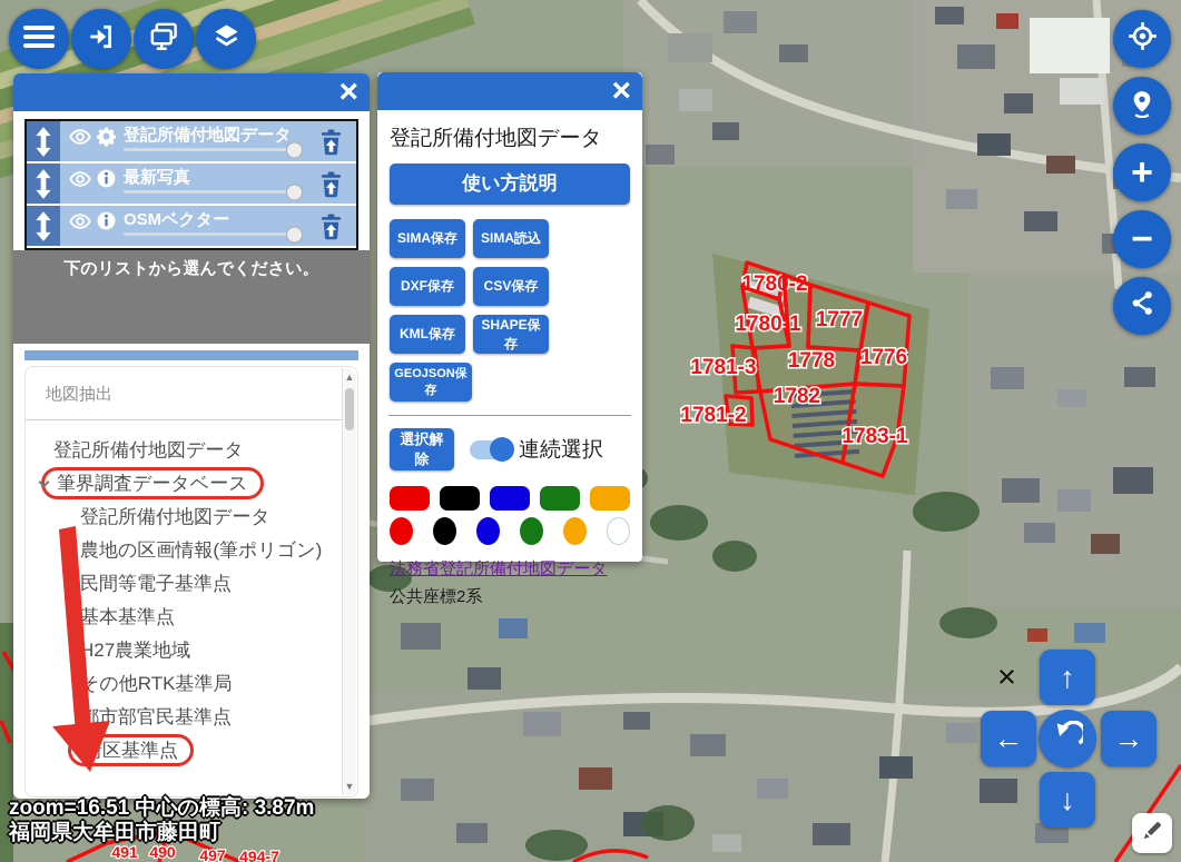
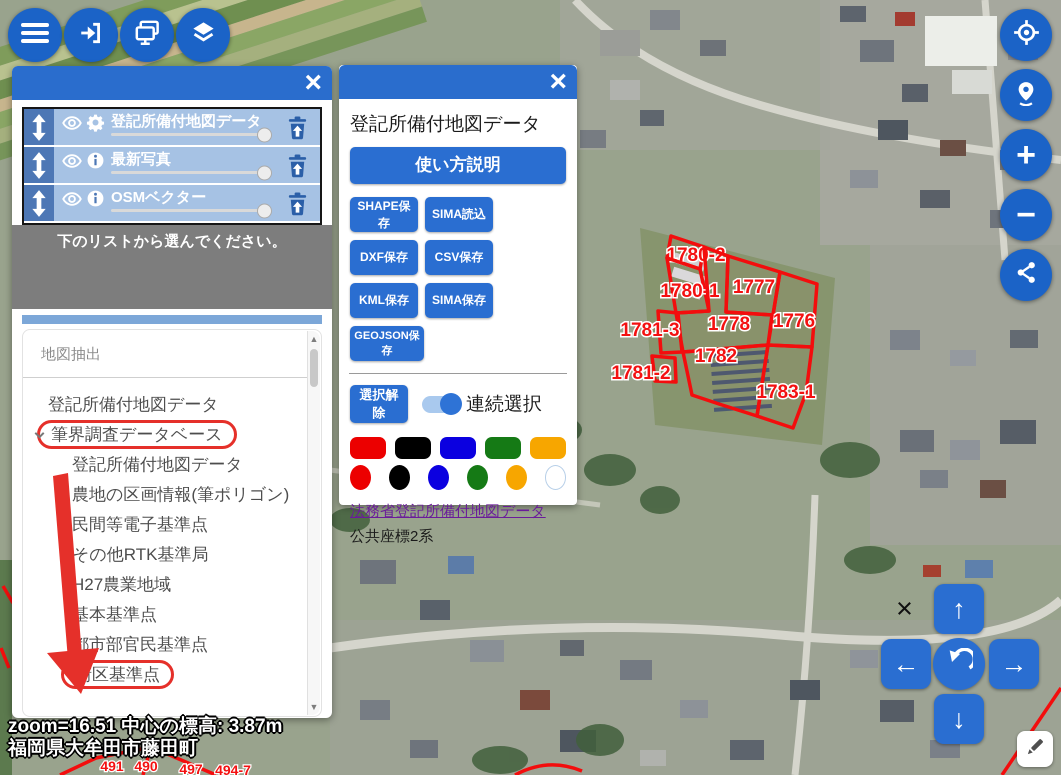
  1780-2
  1780-1
  1777
  1776
  1778
  1782
  1783-1
  1781-3
  1781-2
  491
  490
  497
  494-7
  +
  −
  ×
  登記所備付地図データ
  最新写真
  OSMベクター
  下のリストから選んでください。
  地図抽出
  登記所備付地図データ
  筆界調査データベース
  登記所備付地図データ
  農地の区画情報(筆ポリゴン)
  民間等電子基準点
- 基本基準点
+ その他RTK基準局
  H27農業地域
- その他RTK基準局
+ 基本基準点
  市部官民基準点
  区基準点
  ▲
  ▼
  ×
  登記所備付地図データ
  使い方説明
- SIMA保存
+ SHAPE保存
  SIMA読込
  DXF保存
  CSV保存
  KML保存
- SHAPE保存
+ SIMA保存
  GEOJSON保存
  選択解除
  連続選択
  法務省登記所備付地図データ
  公共座標2系
  ×
  ↑
  ←
  →
  ↓
  zoom=16.51 中心の標高: 3.87m
  福岡県大牟田市藤田町
